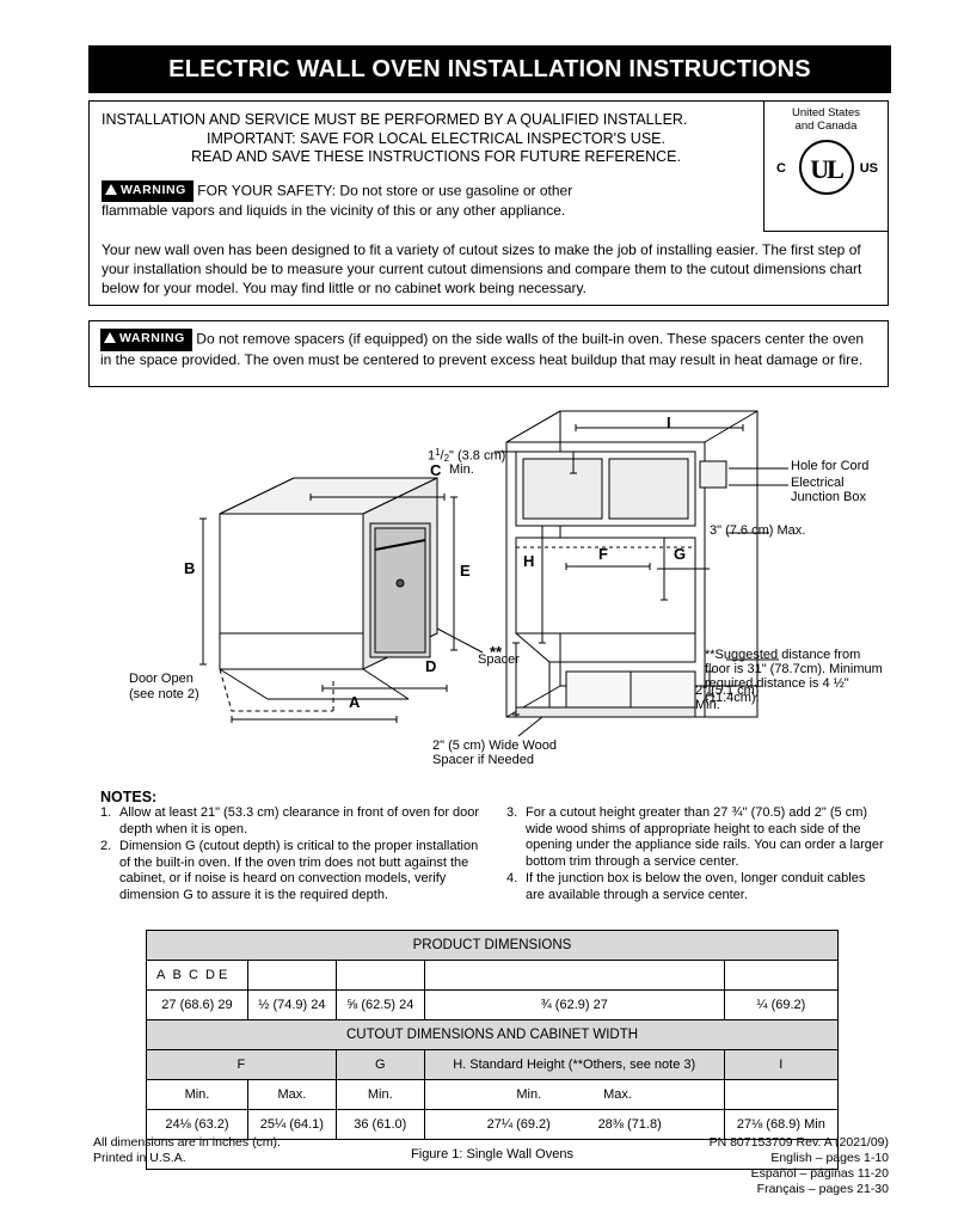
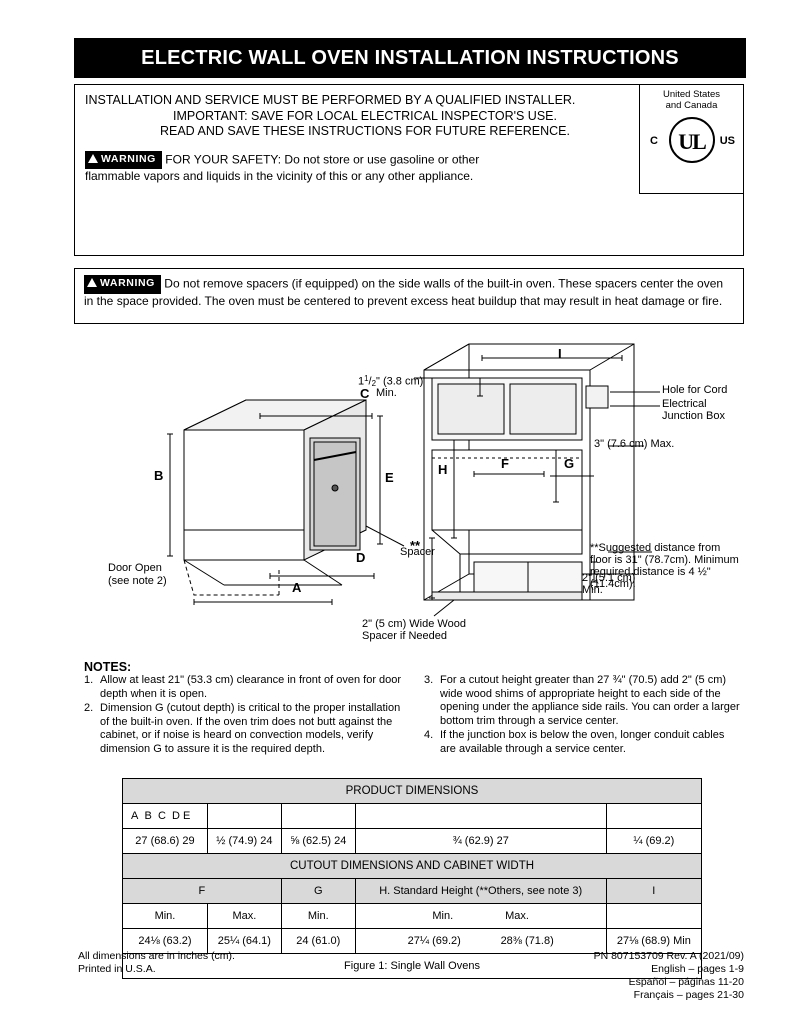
  ELECTRIC WALL OVEN INSTALLATION INSTRUCTIONS
  INSTALLATION AND SERVICE MUST BE PERFORMED BY A QUALIFIED INSTALLER.
  IMPORTANT: SAVE FOR LOCAL ELECTRICAL INSPECTOR'S USE.
  READ AND SAVE THESE INSTRUCTIONS FOR FUTURE REFERENCE.
  United States
  and Canada
  UL
  C
  US
  WARNING FOR YOUR SAFETY: Do not store or use gasoline or other
  flammable vapors and liquids in the vicinity of this or any other appliance.
- Your new wall oven has been designed to fit a variety of cutout sizes to make the job of installing easier. The first step of your installation should be to measure your current cutout dimensions and compare them to the cutout dimensions chart below for your model. You may find little or no cabinet work being necessary.
  WARNING Do not remove spacers (if equipped) on the side walls of the built-in oven. These spacers center the oven in the space provided. The oven must be centered to prevent excess heat buildup that may result in heat damage or fire.
  C
  B
  E
  D
  A
  Spacer
  Door Open
  (see note 2)
  I
  11/2" (3.8 cm)
  Min.
  H
  F
  G
  Hole for Cord
  Electrical
  Junction Box
  3" (7.6 cm) Max.
  **
  2" (5.1 cm)
  Min.
  **Suggested distance from
  floor is 31" (78.7cm). Minimum
  required distance is 4 ½"
  (11.4cm).
  2" (5 cm) Wide Wood
  Spacer if Needed
  NOTES:
  1.
  Allow at least 21" (53.3 cm) clearance in front of oven for door depth when it is open.
  2.
  Dimension G (cutout depth) is critical to the proper installation of the built-in oven. If the oven trim does not butt against the cabinet, or if noise is heard on convection models, verify dimension G to assure it is the required depth.
  3.
  For a cutout height greater than 27 ¾" (70.5) add 2" (5 cm) wide wood shims of appropriate height to each side of the opening under the appliance side rails. You can order a larger bottom trim through a service center.
  4.
  If the junction box is below the oven, longer conduit cables are available through a service center.
  PRODUCT DIMENSIONS
  A B C D E
  27 (68.6) 29	½ (74.9) 24	⅝ (62.5) 24	¾ (62.9) 27	¼ (69.2)
  CUTOUT DIMENSIONS AND CABINET WIDTH
  F	G	H. Standard Height (**Others, see note 3)	I
  Min.	Max.	Min.	Min. Max.
- 24⅛ (63.2)	25¼ (64.1)	36 (61.0)	27¼ (69.2) 28⅜ (71.8)	27⅛ (68.9) Min
+ 24⅛ (63.2)	25¼ (64.1)	24 (61.0)	27¼ (69.2) 28⅜ (71.8)	27⅛ (68.9) Min
  Figure 1: Single Wall Ovens
  All dimensions are in inches (cm).
  Printed in U.S.A.
  PN 807153709 Rev. A (2021/09)
- English – pages 1-10
+ English – pages 1-9
  Español – páginas 11-20
  Français – pages 21-30
